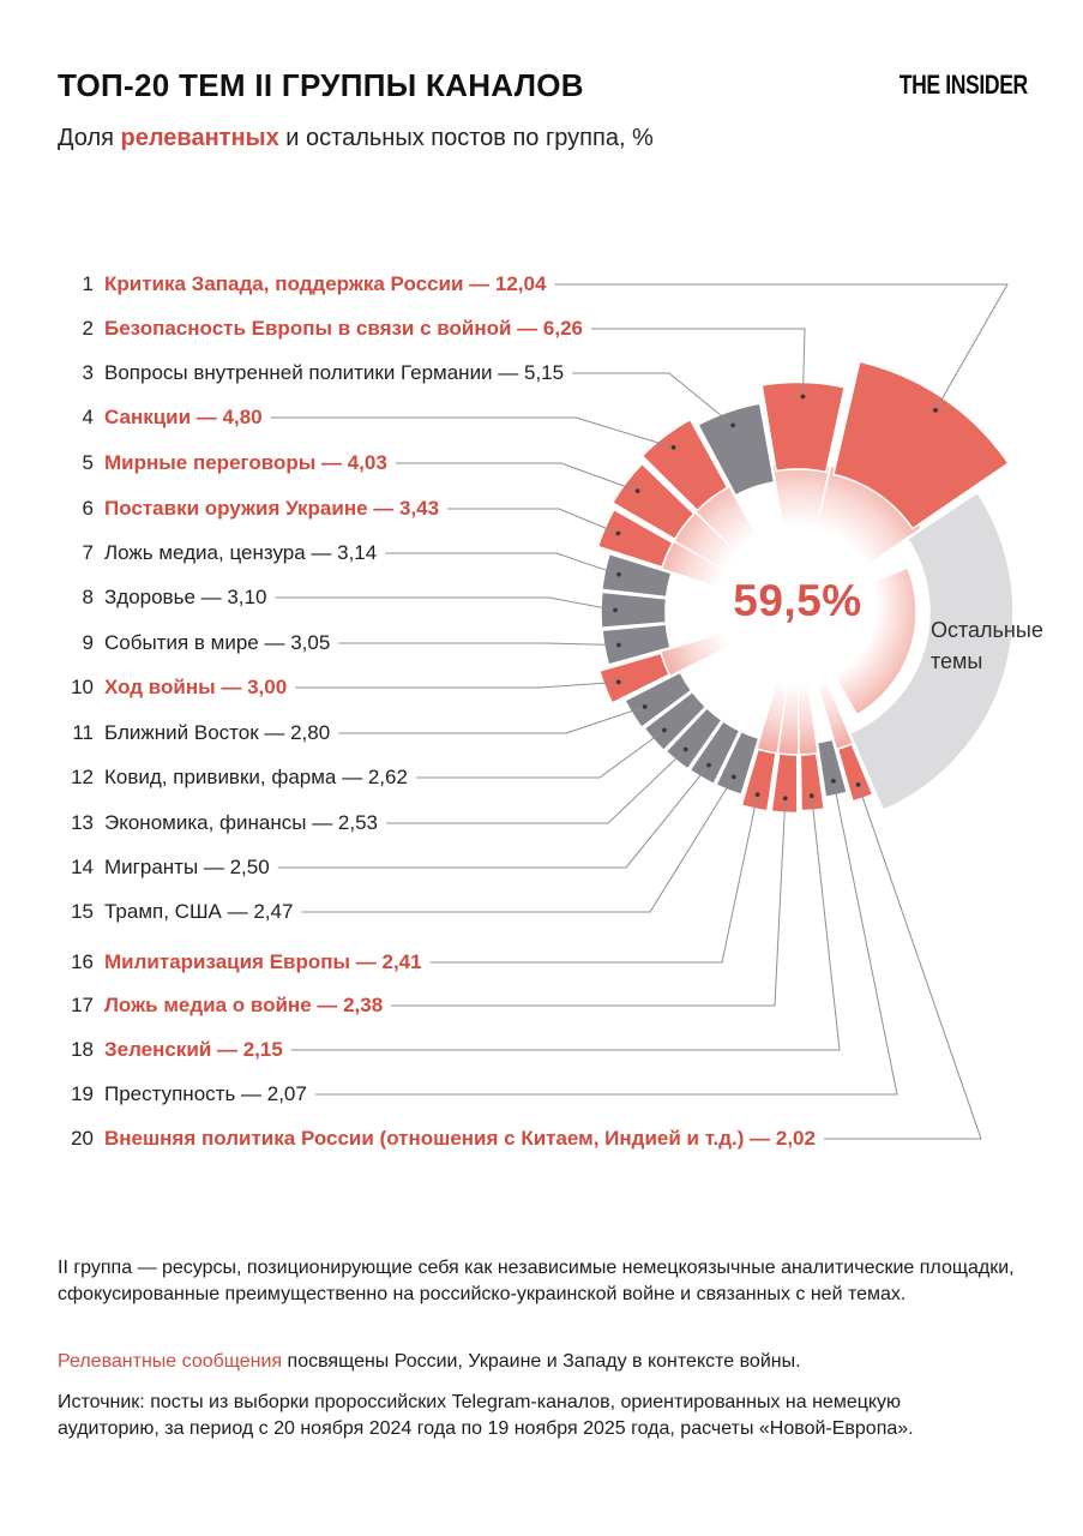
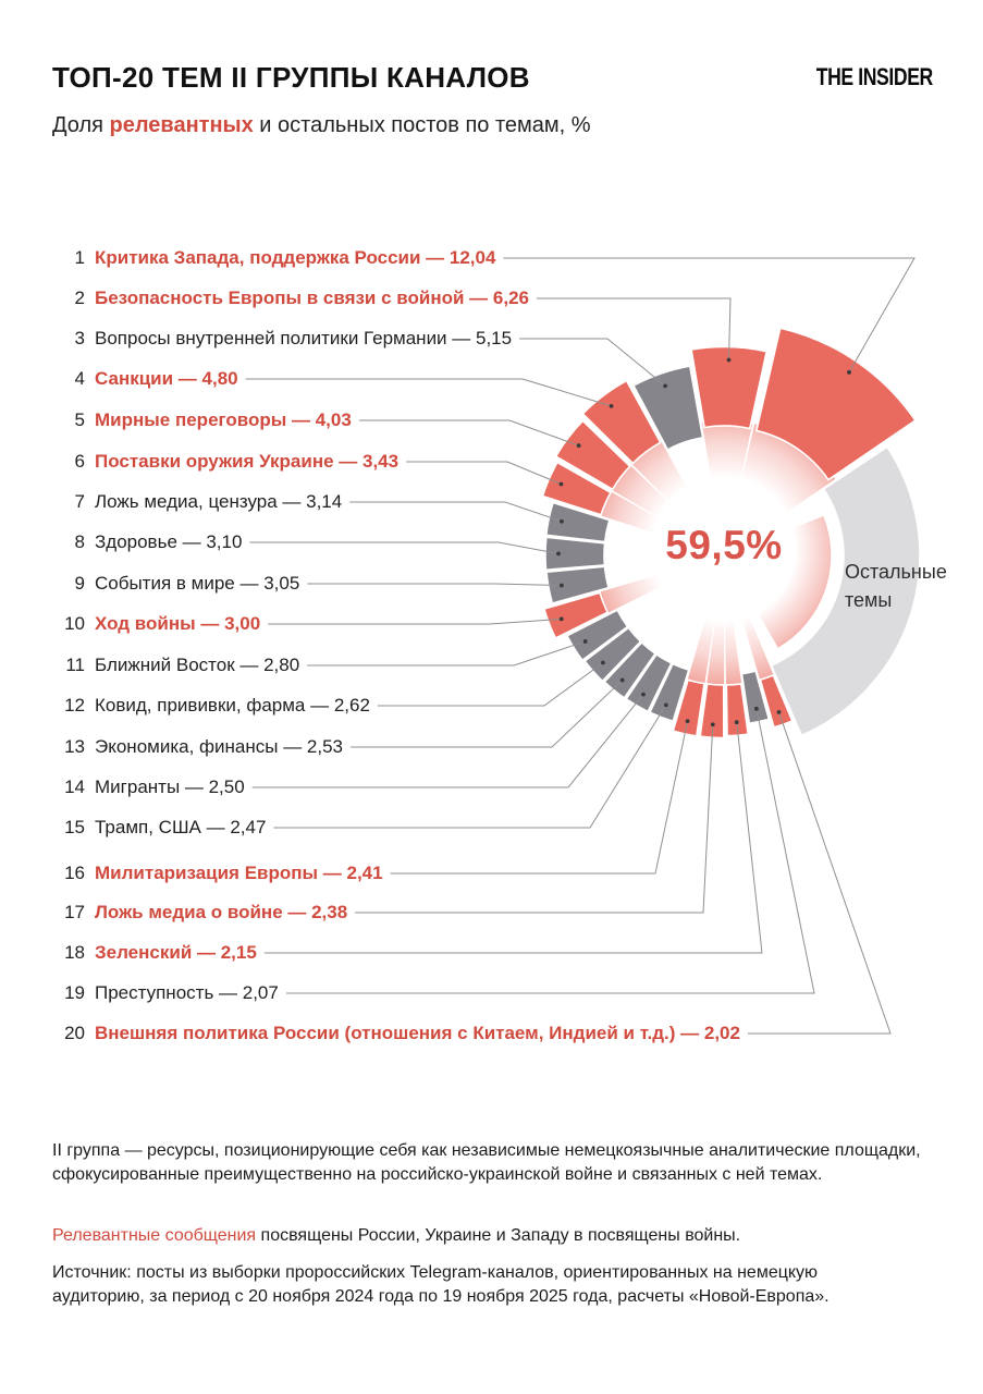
  ТОП-20 ТЕМ II ГРУППЫ КАНАЛОВ
  THE INSIDER
- Доля релевантных и остальных постов по группа, %
+ Доля релевантных и остальных постов по темам, %
  1
  Критика Запада, поддержка России — 12,04
  2
  Безопасность Европы в связи с войной — 6,26
  3
  Вопросы внутренней политики Германии — 5,15
  4
  Санкции — 4,80
  5
  Мирные переговоры — 4,03
  6
  Поставки оружия Украине — 3,43
  7
  Ложь медиа, цензура — 3,14
  8
  Здоровье — 3,10
  9
  События в мире — 3,05
  10
  Ход войны — 3,00
  11
  Ближний Восток — 2,80
  12
  Ковид, прививки, фарма — 2,62
  13
  Экономика, финансы — 2,53
  14
  Мигранты — 2,50
  15
  Трамп, США — 2,47
  16
  Милитаризация Европы — 2,41
  17
  Ложь медиа о войне — 2,38
  18
  Зеленский — 2,15
  19
  Преступность — 2,07
  20
  Внешняя политика России (отношения с Китаем, Индией и т.д.) — 2,02
  59,5%
  Остальные темы
  II группа — ресурсы, позиционирующие себя как независимые немецкоязычные аналитические площадки, сфокусированные преимущественно на российско-украинской войне и связанных с ней темах.
- Релевантные сообщения посвящены России, Украине и Западу в контексте войны.
+ Релевантные сообщения посвящены России, Украине и Западу в посвящены войны.
  Источник: посты из выборки пророссийских Telegram-каналов, ориентированных на немецкую аудиторию, за период с 20 ноября 2024 года по 19 ноября 2025 года, расчеты «Новой-Европа».
